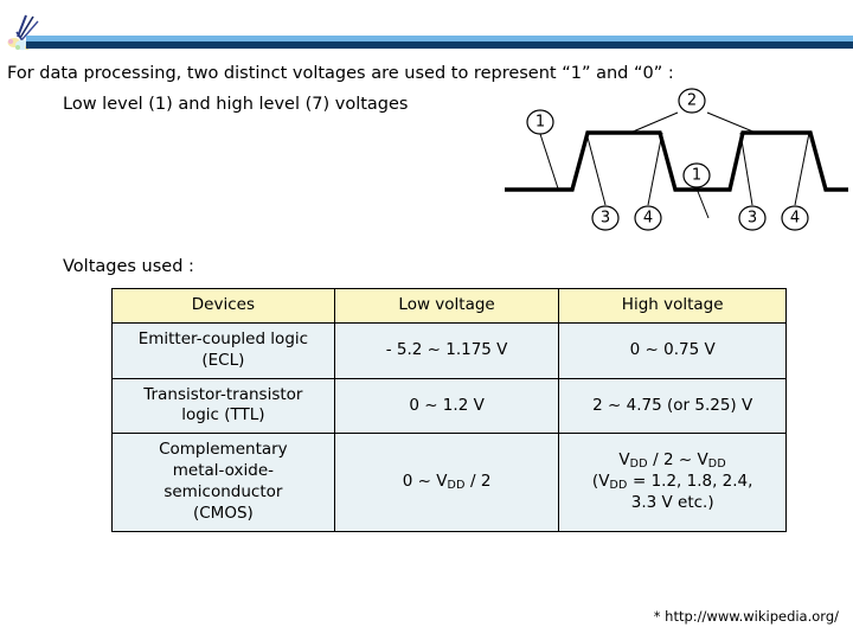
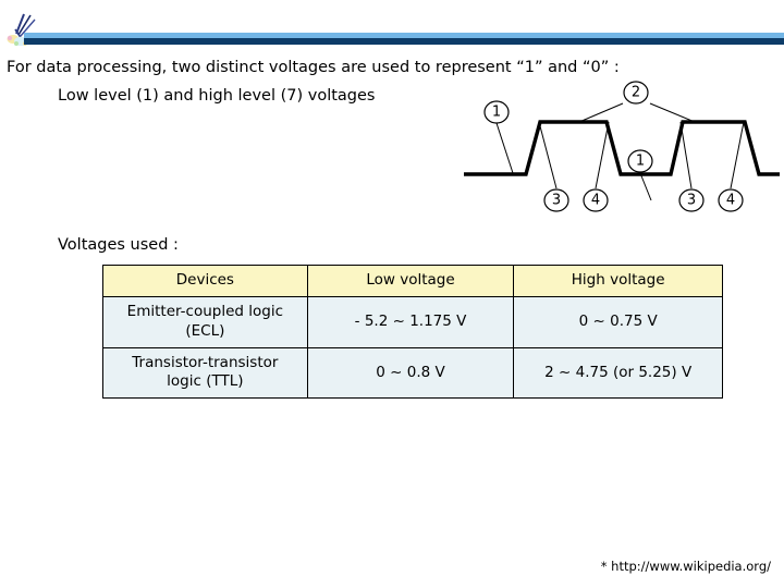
  For data processing, two distinct voltages are used to represent “1” and “0” :
  Low level (1) and high level (7) voltages
  Voltages used :
  1
  2
  1
  3
  4
  3
  4
  Devices	Low voltage	High voltage
  Emitter-coupled logic (ECL)	- 5.2 ~ 1.175 V	0 ~ 0.75 V
- Transistor-transistor logic (TTL)	0 ~ 1.2 V	2 ~ 4.75 (or 5.25) V
+ Transistor-transistor logic (TTL)	0 ~ 0.8 V	2 ~ 4.75 (or 5.25) V
- Complementary metal-oxide- semiconductor (CMOS)	0 ~ VDD / 2	VDD / 2 ~ VDD (VDD = 1.2, 1.8, 2.4, 3.3 V etc.)
  * http://www.wikipedia.org/
